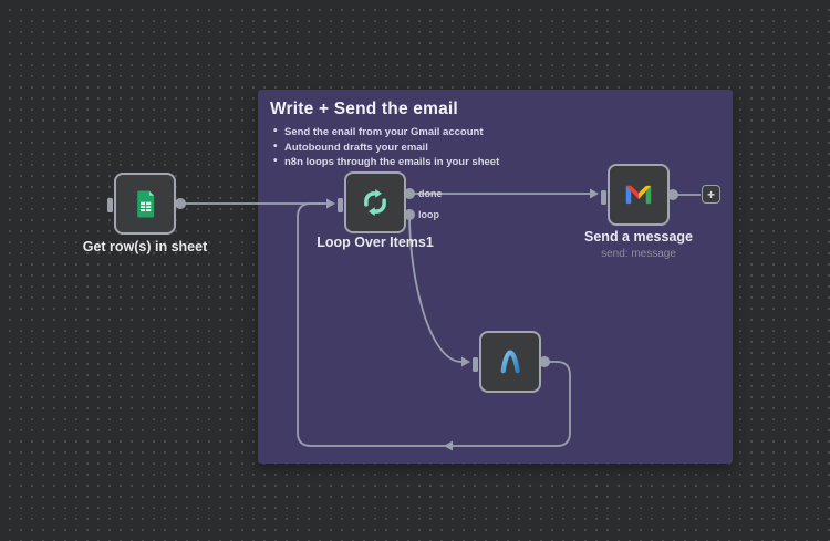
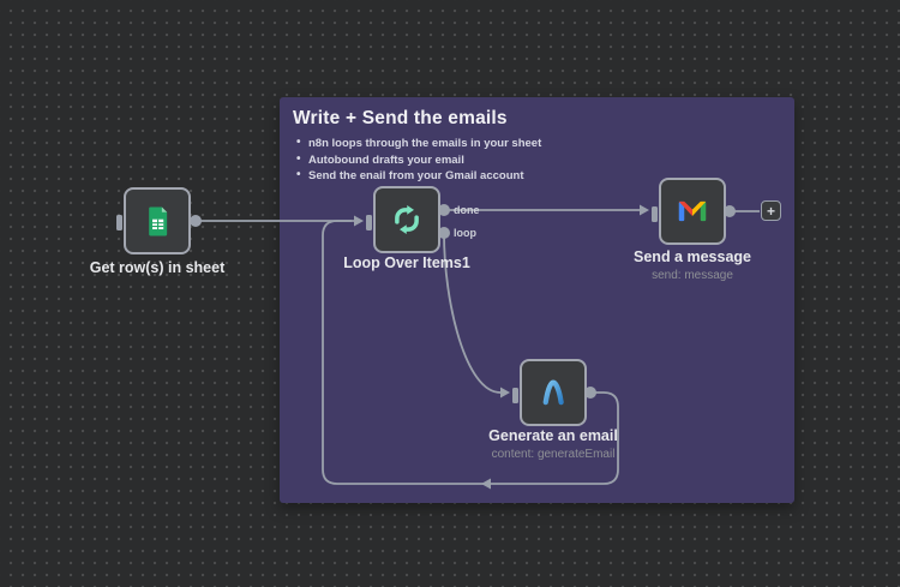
- Write + Send the email
+ Write + Send the emails
- Send the enail from your Gmail account
+ n8n loops through the emails in your sheet
  Autobound drafts your email
- n8n loops through the emails in your sheet
+ Send the enail from your Gmail account
  done
  loop
  Get row(s) in sheet
  Loop Over Items1
  Send a message
  send: message
+ Generate an email
+ content: generateEmail
  +
